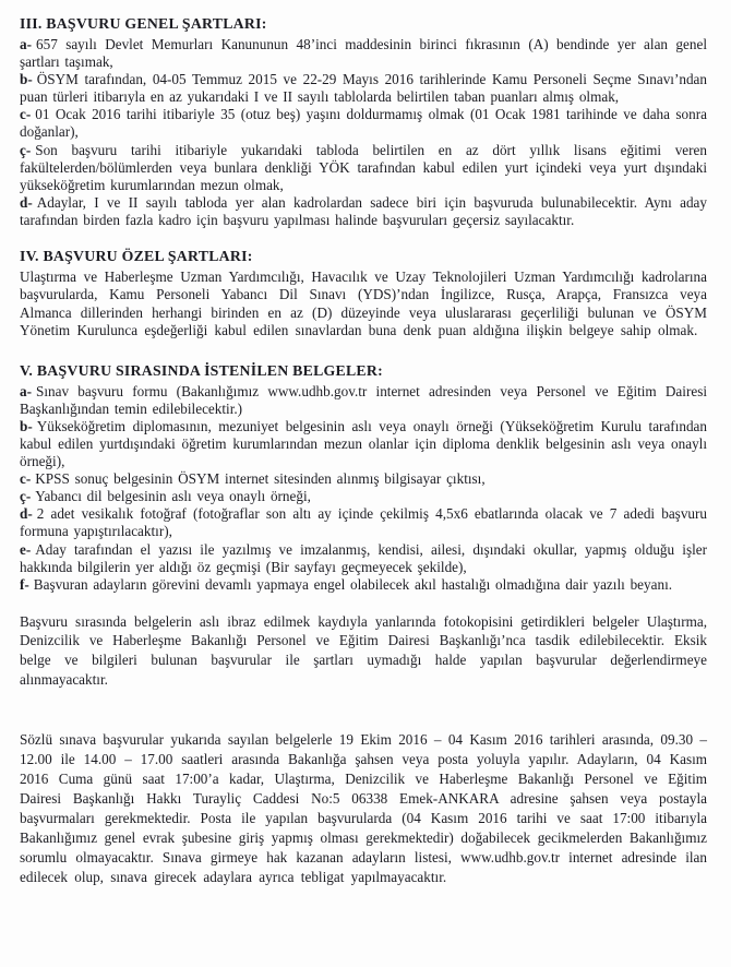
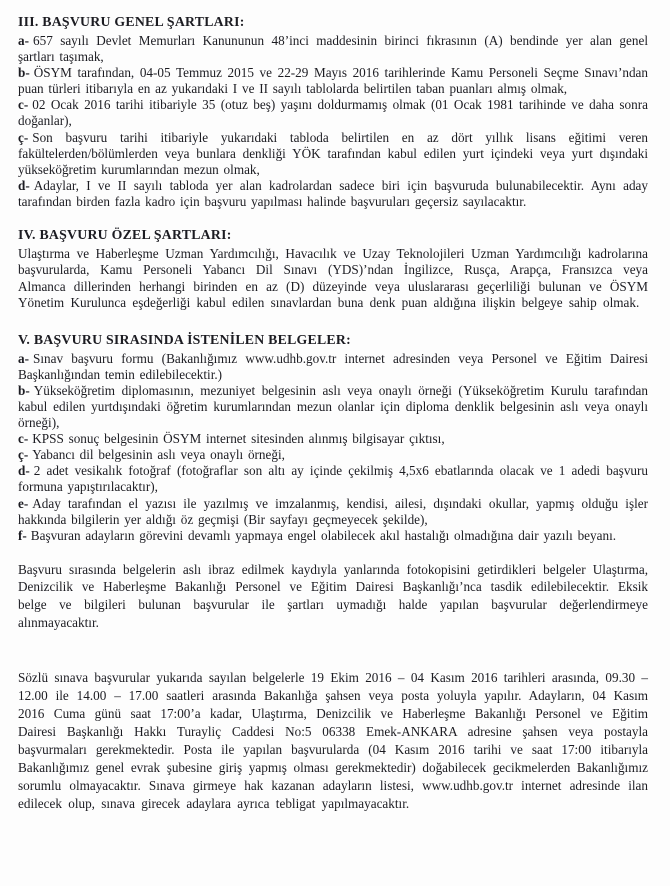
  III. BAŞVURU GENEL ŞARTLARI:
  a- 657 sayılı Devlet Memurları Kanununun 48’inci maddesinin birinci fıkrasının (A) bendinde yer alan genel şartları taşımak,
  b- ÖSYM tarafından, 04-05 Temmuz 2015 ve 22-29 Mayıs 2016 tarihlerinde Kamu Personeli Seçme Sınavı’ndan puan türleri itibarıyla en az yukarıdaki I ve II sayılı tablolarda belirtilen taban puanları almış olmak,
- c- 01 Ocak 2016 tarihi itibariyle 35 (otuz beş) yaşını doldurmamış olmak (01 Ocak 1981 tarihinde ve daha sonra doğanlar),
+ c- 02 Ocak 2016 tarihi itibariyle 35 (otuz beş) yaşını doldurmamış olmak (01 Ocak 1981 tarihinde ve daha sonra doğanlar),
  ç- Son başvuru tarihi itibariyle yukarıdaki tabloda belirtilen en az dört yıllık lisans eğitimi veren fakültelerden/bölümlerden veya bunlara denkliği YÖK tarafından kabul edilen yurt içindeki veya yurt dışındaki yükseköğretim kurumlarından mezun olmak,
  d- Adaylar, I ve II sayılı tabloda yer alan kadrolardan sadece biri için başvuruda bulunabilecektir. Aynı aday tarafından birden fazla kadro için başvuru yapılması halinde başvuruları geçersiz sayılacaktır.
  IV. BAŞVURU ÖZEL ŞARTLARI:
  Ulaştırma ve Haberleşme Uzman Yardımcılığı, Havacılık ve Uzay Teknolojileri Uzman Yardımcılığı kadrolarına başvurularda, Kamu Personeli Yabancı Dil Sınavı (YDS)’ndan İngilizce, Rusça, Arapça, Fransızca veya Almanca dillerinden herhangi birinden en az (D) düzeyinde veya uluslararası geçerliliği bulunan ve ÖSYM Yönetim Kurulunca eşdeğerliği kabul edilen sınavlardan buna denk puan aldığına ilişkin belgeye sahip olmak.
  V. BAŞVURU SIRASINDA İSTENİLEN BELGELER:
  a- Sınav başvuru formu (Bakanlığımız www.udhb.gov.tr internet adresinden veya Personel ve Eğitim Dairesi Başkanlığından temin edilebilecektir.)
  b- Yükseköğretim diplomasının, mezuniyet belgesinin aslı veya onaylı örneği (Yükseköğretim Kurulu tarafından kabul edilen yurtdışındaki öğretim kurumlarından mezun olanlar için diploma denklik belgesinin aslı veya onaylı örneği),
  c- KPSS sonuç belgesinin ÖSYM internet sitesinden alınmış bilgisayar çıktısı,
  ç- Yabancı dil belgesinin aslı veya onaylı örneği,
- d- 2 adet vesikalık fotoğraf (fotoğraflar son altı ay içinde çekilmiş 4,5x6 ebatlarında olacak ve 7 adedi başvuru formuna yapıştırılacaktır),
+ d- 2 adet vesikalık fotoğraf (fotoğraflar son altı ay içinde çekilmiş 4,5x6 ebatlarında olacak ve 1 adedi başvuru formuna yapıştırılacaktır),
  e- Aday tarafından el yazısı ile yazılmış ve imzalanmış, kendisi, ailesi, dışındaki okullar, yapmış olduğu işler hakkında bilgilerin yer aldığı öz geçmişi (Bir sayfayı geçmeyecek şekilde),
  f- Başvuran adayların görevini devamlı yapmaya engel olabilecek akıl hastalığı olmadığına dair yazılı beyanı.
  Başvuru sırasında belgelerin aslı ibraz edilmek kaydıyla yanlarında fotokopisini getirdikleri belgeler Ulaştırma, Denizcilik ve Haberleşme Bakanlığı Personel ve Eğitim Dairesi Başkanlığı’nca tasdik edilebilecektir. Eksik belge ve bilgileri bulunan başvurular ile şartları uymadığı halde yapılan başvurular değerlendirmeye alınmayacaktır.
  Sözlü sınava başvurular yukarıda sayılan belgelerle 19 Ekim 2016 – 04 Kasım 2016 tarihleri arasında, 09.30 – 12.00 ile 14.00 – 17.00 saatleri arasında Bakanlığa şahsen veya posta yoluyla yapılır. Adayların, 04 Kasım 2016 Cuma günü saat 17:00’a kadar, Ulaştırma, Denizcilik ve Haberleşme Bakanlığı Personel ve Eğitim Dairesi Başkanlığı Hakkı Turayliç Caddesi No:5 06338 Emek-ANKARA adresine şahsen veya postayla başvurmaları gerekmektedir. Posta ile yapılan başvurularda (04 Kasım 2016 tarihi ve saat 17:00 itibarıyla Bakanlığımız genel evrak şubesine giriş yapmış olması gerekmektedir) doğabilecek gecikmelerden Bakanlığımız sorumlu olmayacaktır. Sınava girmeye hak kazanan adayların listesi, www.udhb.gov.tr internet adresinde ilan edilecek olup, sınava girecek adaylara ayrıca tebligat yapılmayacaktır.
